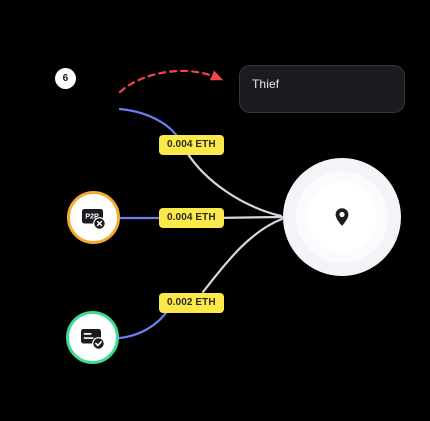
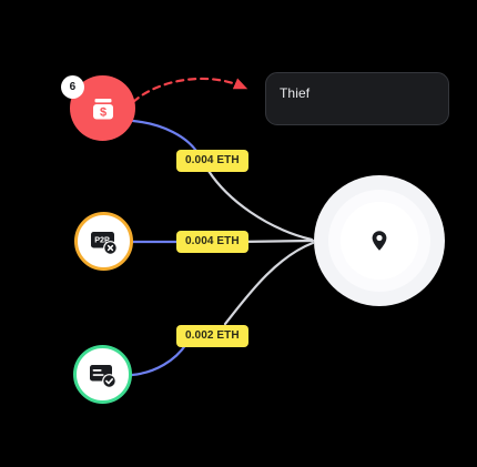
+ $
  6
  P2P
  0.004 ETH
  0.004 ETH
  0.002 ETH
  Thief
